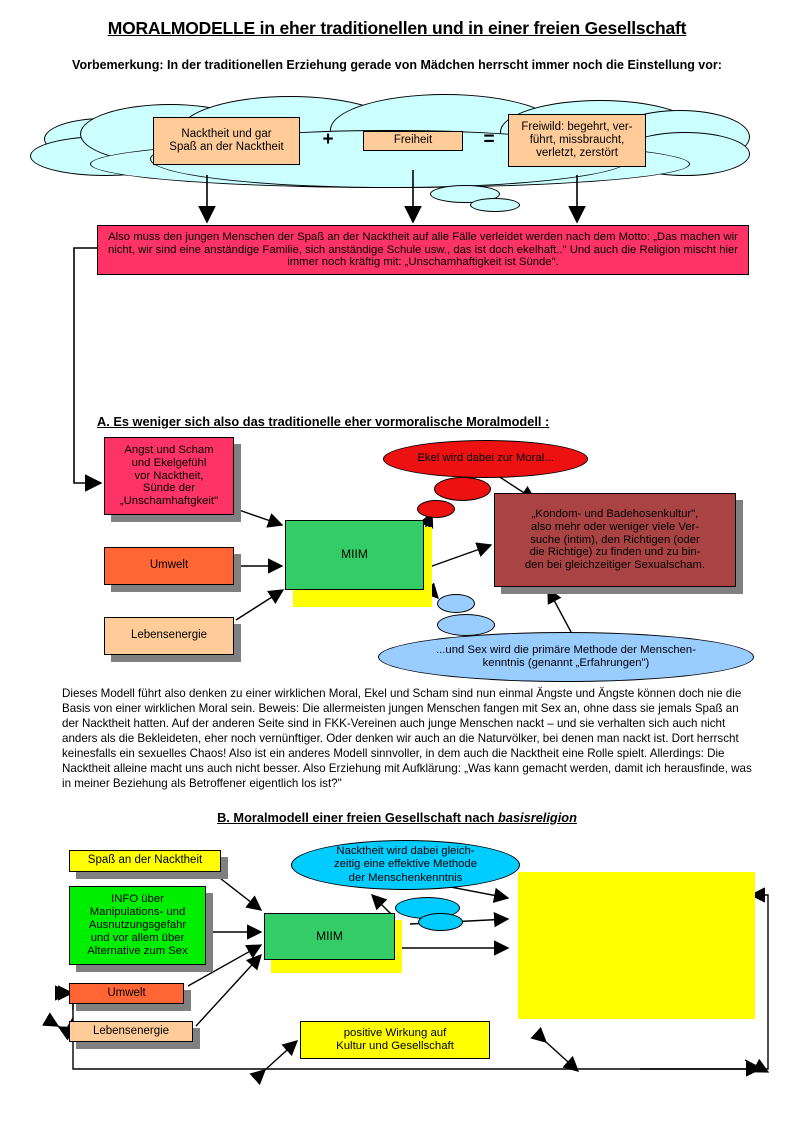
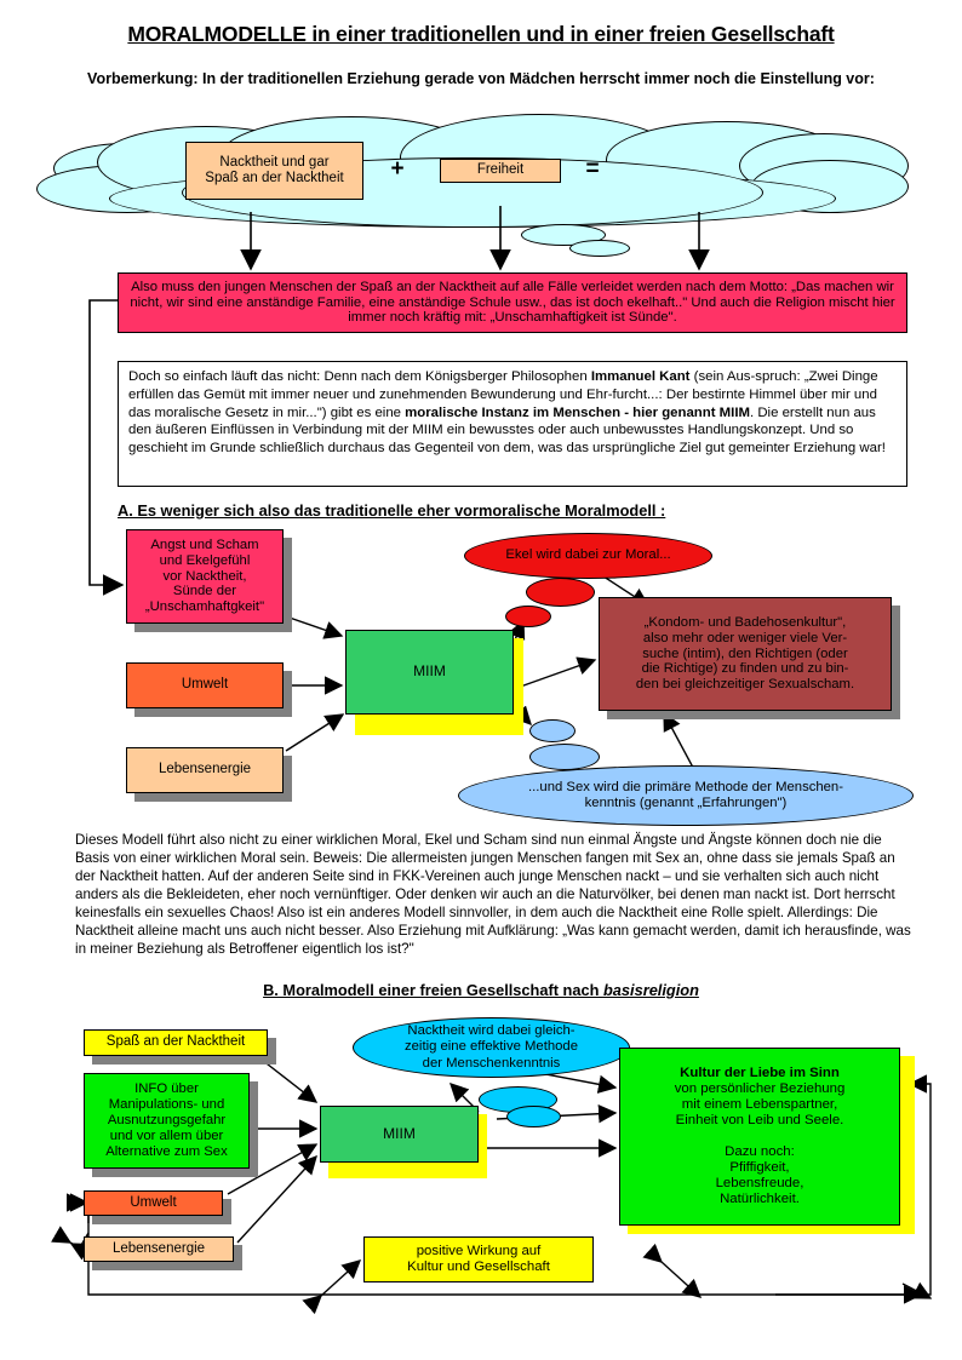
- MORALMODELLE in eher traditionellen und in einer freien Gesellschaft
+ MORALMODELLE in einer traditionellen und in einer freien Gesellschaft
  Vorbemerkung: In der traditionellen Erziehung gerade von Mädchen herrscht immer noch die Einstellung vor:
  Nacktheit und gar
  Spaß an der Nacktheit
  +
  Freiheit
  =
- Freiwild: begehrt, ver-
- führt, missbraucht,
- verletzt, zerstört
- Also muss den jungen Menschen der Spaß an der Nacktheit auf alle Fälle verleidet werden nach dem Motto: „Das machen wir nicht, wir sind eine anständige Familie, sich anständige Schule usw., das ist doch ekelhaft.." Und auch die Religion mischt hier immer noch kräftig mit: „Unschamhaftigkeit ist Sünde".
+ Also muss den jungen Menschen der Spaß an der Nacktheit auf alle Fälle verleidet werden nach dem Motto: „Das machen wir nicht, wir sind eine anständige Familie, eine anständige Schule usw., das ist doch ekelhaft.." Und auch die Religion mischt hier immer noch kräftig mit: „Unschamhaftigkeit ist Sünde".
+ Doch so einfach läuft das nicht: Denn nach dem Königsberger Philosophen Immanuel Kant (sein Aus-spruch: „Zwei Dinge erfüllen das Gemüt mit immer neuer und zunehmenden Bewunderung und Ehr-furcht...: Der bestirnte Himmel über mir und das moralische Gesetz in mir...") gibt es eine moralische Instanz im Menschen - hier genannt MIIM. Die erstellt nun aus den äußeren Einflüssen in Verbindung mit der MIIM ein bewusstes oder auch unbewusstes Handlungskonzept. Und so geschieht im Grunde schließlich durchaus das Gegenteil von dem, was das ursprüngliche Ziel gut gemeinter Erziehung war!
  A. Es weniger sich also das traditionelle eher vormoralische Moralmodell :
  Angst und Scham
  und Ekelgefühl
  vor Nacktheit,
  Sünde der
  „Unschamhaftgkeit"
  Umwelt
  Lebensenergie
  MIIM
  Ekel wird dabei zur Moral...
  „Kondom- und Badehosenkultur",
  also mehr oder weniger viele Ver-
  suche (intim), den Richtigen (oder
  die Richtige) zu finden und zu bin-
  den bei gleichzeitiger Sexualscham.
  ...und Sex wird die primäre Methode der Menschen-
  kenntnis (genannt „Erfahrungen")
- Dieses Modell führt also denken zu einer wirklichen Moral, Ekel und Scham sind nun einmal Ängste und Ängste können doch nie die Basis von einer wirklichen Moral sein. Beweis: Die allermeisten jungen Menschen fangen mit Sex an, ohne dass sie jemals Spaß an der Nacktheit hatten. Auf der anderen Seite sind in FKK-Vereinen auch junge Menschen nackt – und sie verhalten sich auch nicht anders als die Bekleideten, eher noch vernünftiger. Oder denken wir auch an die Naturvölker, bei denen man nackt ist. Dort herrscht keinesfalls ein sexuelles Chaos! Also ist ein anderes Modell sinnvoller, in dem auch die Nacktheit eine Rolle spielt. Allerdings: Die Nacktheit alleine macht uns auch nicht besser. Also Erziehung mit Aufklärung: „Was kann gemacht werden, damit ich herausfinde, was in meiner Beziehung als Betroffener eigentlich los ist?"
+ Dieses Modell führt also nicht zu einer wirklichen Moral, Ekel und Scham sind nun einmal Ängste und Ängste können doch nie die Basis von einer wirklichen Moral sein. Beweis: Die allermeisten jungen Menschen fangen mit Sex an, ohne dass sie jemals Spaß an der Nacktheit hatten. Auf der anderen Seite sind in FKK-Vereinen auch junge Menschen nackt – und sie verhalten sich auch nicht anders als die Bekleideten, eher noch vernünftiger. Oder denken wir auch an die Naturvölker, bei denen man nackt ist. Dort herrscht keinesfalls ein sexuelles Chaos! Also ist ein anderes Modell sinnvoller, in dem auch die Nacktheit eine Rolle spielt. Allerdings: Die Nacktheit alleine macht uns auch nicht besser. Also Erziehung mit Aufklärung: „Was kann gemacht werden, damit ich herausfinde, was in meiner Beziehung als Betroffener eigentlich los ist?"
  B. Moralmodell einer freien Gesellschaft nach basisreligion
  Spaß an der Nacktheit
  INFO über
  Manipulations- und
  Ausnutzungsgefahr
  und vor allem über
  Alternative zum Sex
  Umwelt
  Lebensenergie
  MIIM
  Nacktheit wird dabei gleich-
  zeitig eine effektive Methode
  der Menschenkenntnis
+ Kultur der Liebe im Sinn
+ von persönlicher Beziehung
+ mit einem Lebenspartner,
+ Einheit von Leib und Seele.
+ Dazu noch:
+ Pfiffigkeit,
+ Lebensfreude,
+ Natürlichkeit.
  positive Wirkung auf
  Kultur und Gesellschaft
